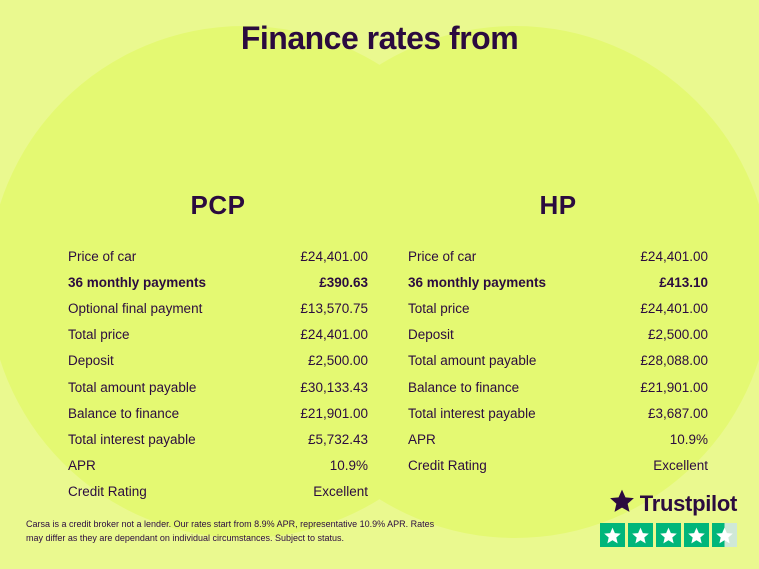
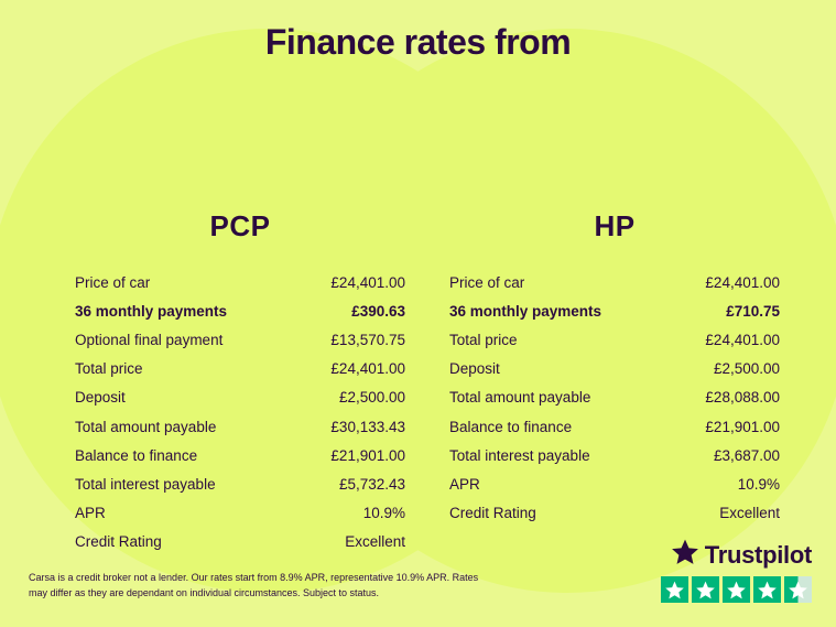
  Finance rates from
  PCP
  Price of car
  £24,401.00
  36 monthly payments
  £390.63
  Optional final payment
  £13,570.75
  Total price
  £24,401.00
  Deposit
  £2,500.00
  Total amount payable
  £30,133.43
  Balance to finance
  £21,901.00
  Total interest payable
  £5,732.43
  APR
  10.9%
  Credit Rating
  Excellent
  HP
  Price of car
  £24,401.00
  36 monthly payments
- £413.10
+ £710.75
  Total price
  £24,401.00
  Deposit
  £2,500.00
  Total amount payable
  £28,088.00
  Balance to finance
  £21,901.00
  Total interest payable
  £3,687.00
  APR
  10.9%
  Credit Rating
  Excellent
  Carsa is a credit broker not a lender. Our rates start from 8.9% APR, representative 10.9% APR. Rates may differ as they are dependant on individual circumstances. Subject to status.
  Trustpilot
